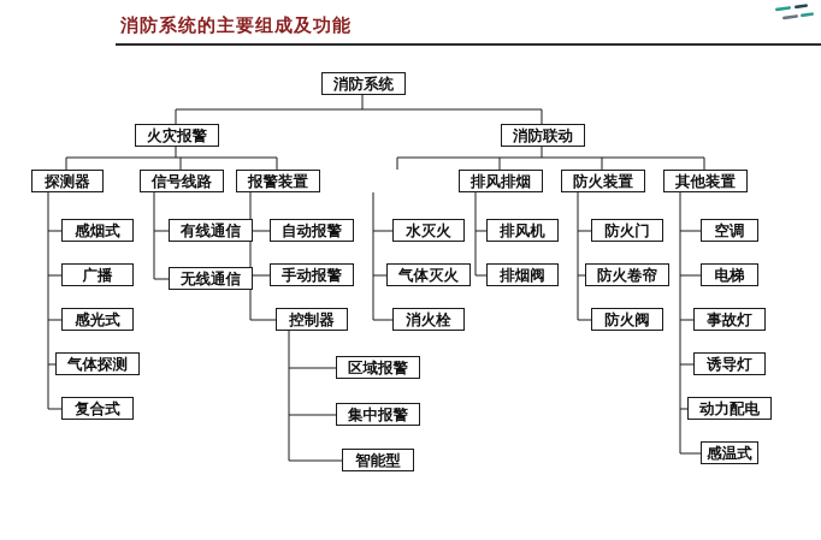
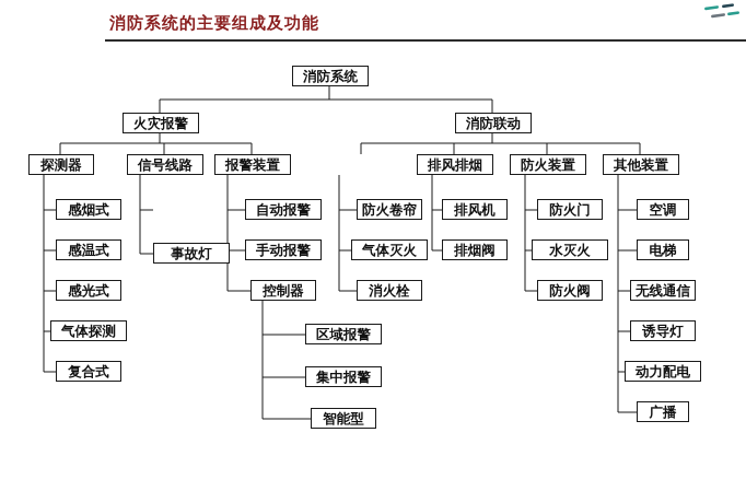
  消防系统的主要组成及功能
  消防系统
  火灾报警
  消防联动
  探测器
  信号线路
  报警装置
  排风排烟
  防火装置
  其他装置
  感烟式
- 广播
+ 感温式
  感光式
  气体探测
  复合式
- 有线通信
- 无线通信
+ 事故灯
  自动报警
  手动报警
  控制器
  区域报警
  集中报警
  智能型
- 水灭火
+ 防火卷帘
  气体灭火
  消火栓
  排风机
  排烟阀
  防火门
- 防火卷帘
+ 水灭火
  防火阀
  空调
  电梯
- 事故灯
+ 无线通信
  诱导灯
  动力配电
- 感温式
+ 广播
